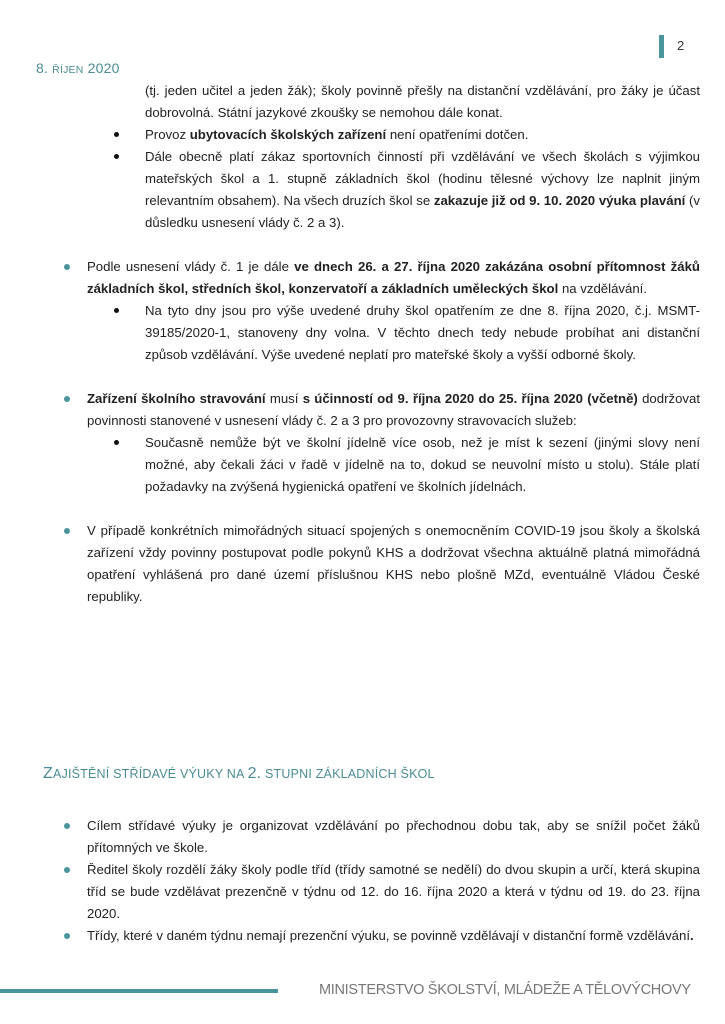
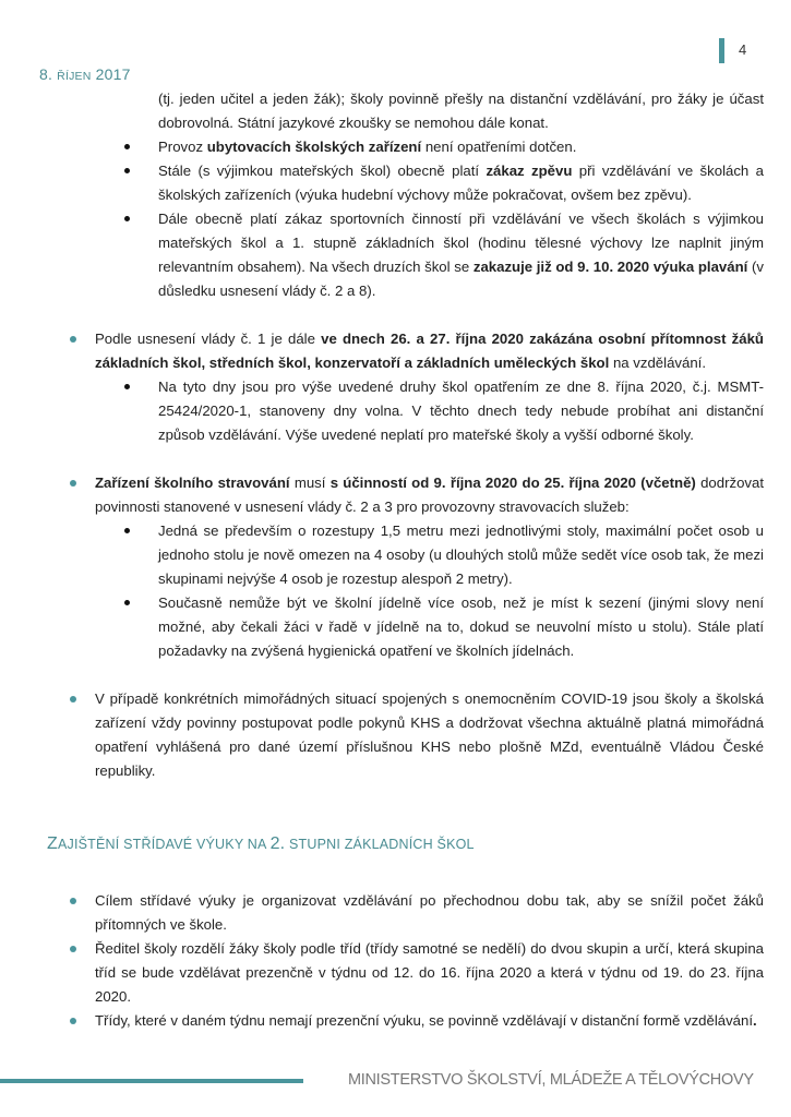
- 8. ŘÍJEN 2020
+ 8. ŘÍJEN 2017
- 2
+ 4
  (tj. jeden učitel a jeden žák); školy povinně přešly na distanční vzdělávání, pro žáky je účast dobrovolná. Státní jazykové zkoušky se nemohou dále konat.
  Provoz ubytovacích školských zařízení není opatřeními dotčen.
+ Stále (s výjimkou mateřských škol) obecně platí zákaz zpěvu při vzdělávání ve školách a školských zařízeních (výuka hudební výchovy může pokračovat, ovšem bez zpěvu).
- Dále obecně platí zákaz sportovních činností při vzdělávání ve všech školách s výjimkou mateřských škol a 1. stupně základních škol (hodinu tělesné výchovy lze naplnit jiným relevantním obsahem). Na všech druzích škol se zakazuje již od 9. 10. 2020 výuka plavání (v důsledku usnesení vlády č. 2 a 3).
+ Dále obecně platí zákaz sportovních činností při vzdělávání ve všech školách s výjimkou mateřských škol a 1. stupně základních škol (hodinu tělesné výchovy lze naplnit jiným relevantním obsahem). Na všech druzích škol se zakazuje již od 9. 10. 2020 výuka plavání (v důsledku usnesení vlády č. 2 a 8).
  Podle usnesení vlády č. 1 je dále ve dnech 26. a 27. října 2020 zakázána osobní přítomnost žáků základních škol, středních škol, konzervatoří a základních uměleckých škol na vzdělávání.
- Na tyto dny jsou pro výše uvedené druhy škol opatřením ze dne 8. října 2020, č.j. MSMT-39185/2020-1, stanoveny dny volna. V těchto dnech tedy nebude probíhat ani distanční způsob vzdělávání. Výše uvedené neplatí pro mateřské školy a vyšší odborné školy.
+ Na tyto dny jsou pro výše uvedené druhy škol opatřením ze dne 8. října 2020, č.j. MSMT-25424/2020-1, stanoveny dny volna. V těchto dnech tedy nebude probíhat ani distanční způsob vzdělávání. Výše uvedené neplatí pro mateřské školy a vyšší odborné školy.
  Zařízení školního stravování musí s účinností od 9. října 2020 do 25. října 2020 (včetně) dodržovat povinnosti stanovené v usnesení vlády č. 2 a 3 pro provozovny stravovacích služeb:
+ Jedná se především o rozestupy 1,5 metru mezi jednotlivými stoly, maximální počet osob u jednoho stolu je nově omezen na 4 osoby (u dlouhých stolů může sedět více osob tak, že mezi skupinami nejvýše 4 osob je rozestup alespoň 2 metry).
  Současně nemůže být ve školní jídelně více osob, než je míst k sezení (jinými slovy není možné, aby čekali žáci v řadě v jídelně na to, dokud se neuvolní místo u stolu). Stále platí požadavky na zvýšená hygienická opatření ve školních jídelnách.
  V případě konkrétních mimořádných situací spojených s onemocněním COVID-19 jsou školy a školská zařízení vždy povinny postupovat podle pokynů KHS a dodržovat všechna aktuálně platná mimořádná opatření vyhlášená pro dané území příslušnou KHS nebo plošně MZd, eventuálně Vládou České republiky.
  ZAJIŠTĚNÍ STŘÍDAVÉ VÝUKY NA 2. STUPNI ZÁKLADNÍCH ŠKOL
  Cílem střídavé výuky je organizovat vzdělávání po přechodnou dobu tak, aby se snížil počet žáků přítomných ve škole.
  Ředitel školy rozdělí žáky školy podle tříd (třídy samotné se nedělí) do dvou skupin a určí, která skupina tříd se bude vzdělávat prezenčně v týdnu od 12. do 16. října 2020 a která v týdnu od 19. do 23. října 2020.
  Třídy, které v daném týdnu nemají prezenční výuku, se povinně vzdělávají v distanční formě vzdělávání.
  MINISTERSTVO ŠKOLSTVÍ, MLÁDEŽE A TĚLOVÝCHOVY
